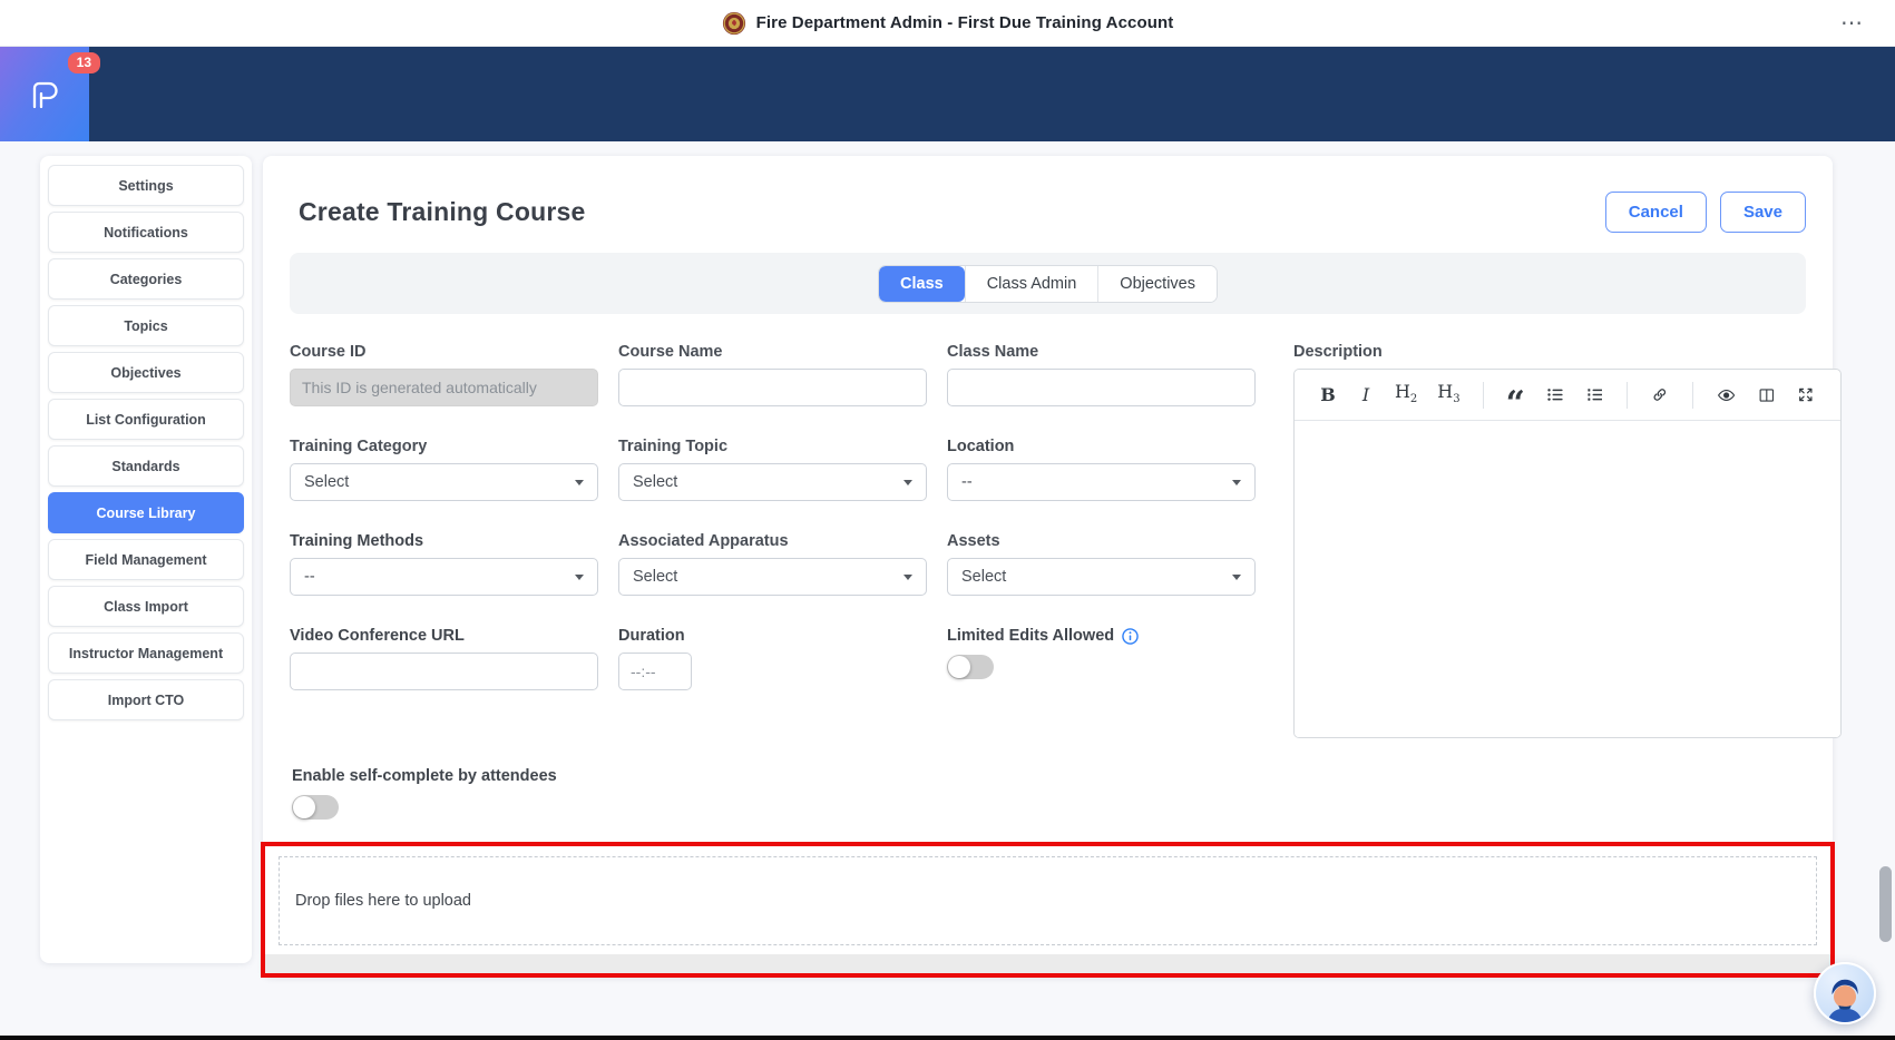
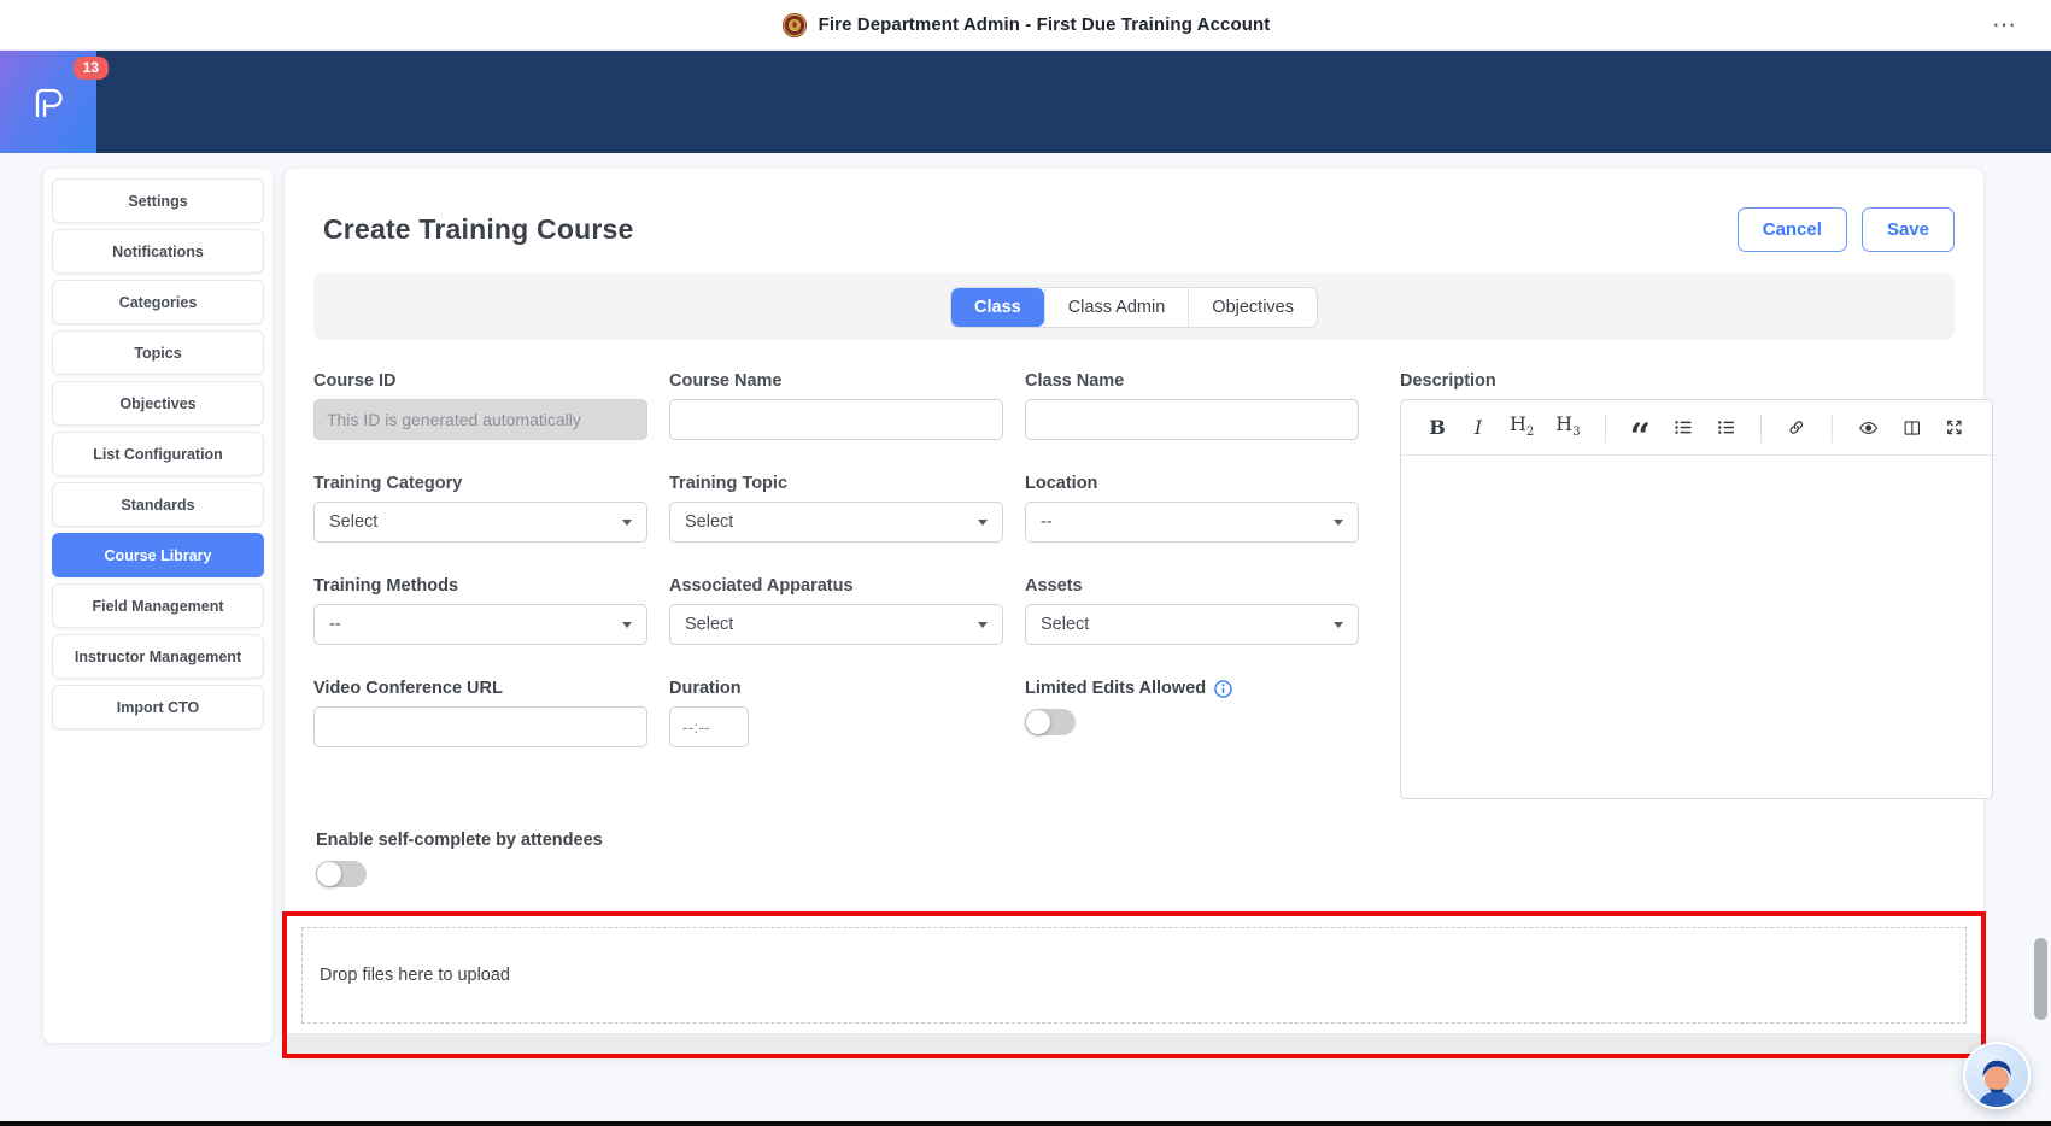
  Fire Department Admin - First Due Training Account
  ⋯
  13
  Settings
  Notifications
  Categories
  Topics
  Objectives
  List Configuration
  Standards
  Course Library
  Field Management
- Class Import
  Instructor Management
  Import CTO
  Create Training Course
  Cancel
  Save
  Class
  Class Admin
  Objectives
  Course ID
  This ID is generated automatically
  Course Name
  Class Name
  Training Category
  Select
  Training Topic
  Select
  Location
  --
  Training Methods
  --
  Associated Apparatus
  Select
  Assets
  Select
  Video Conference URL
  Duration
  --:--
  Limited Edits Allowed
  Description
  B
  I
  H2
  H3
  “
  Enable self-complete by attendees
  Drop files here to upload
